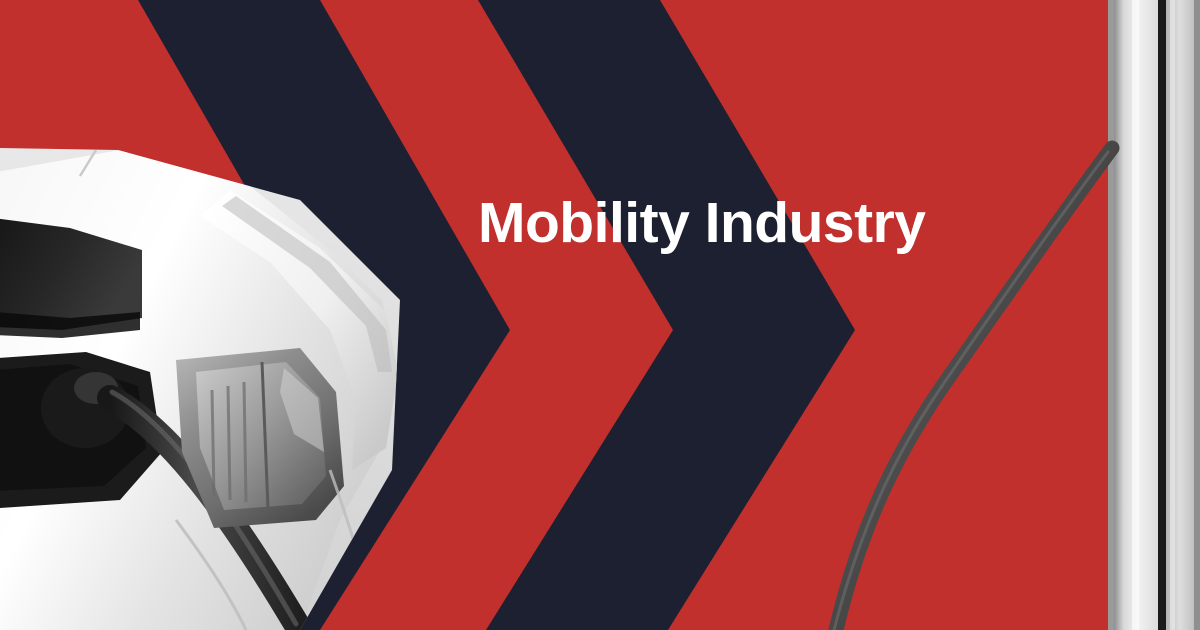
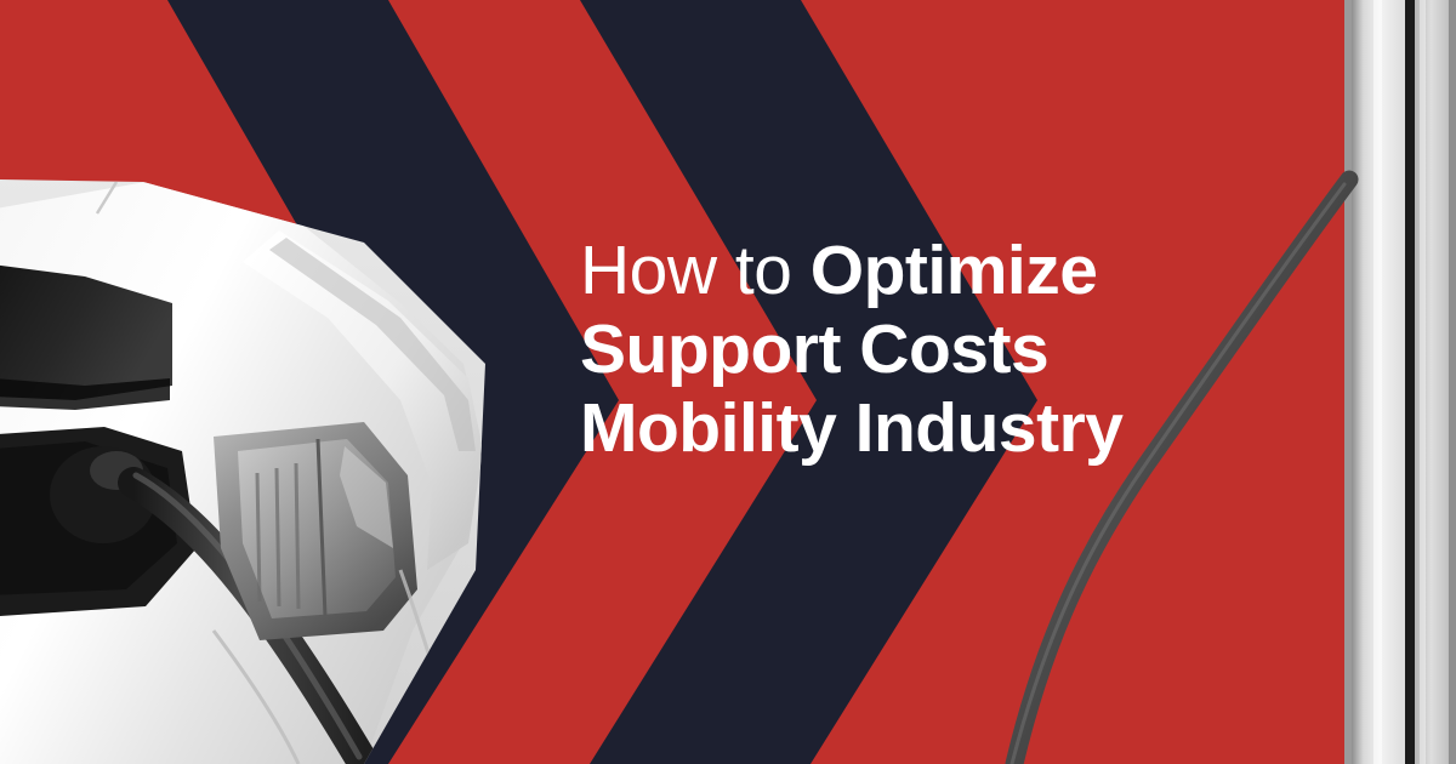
+ How to Optimize
+ Support Costs
  Mobility Industry
